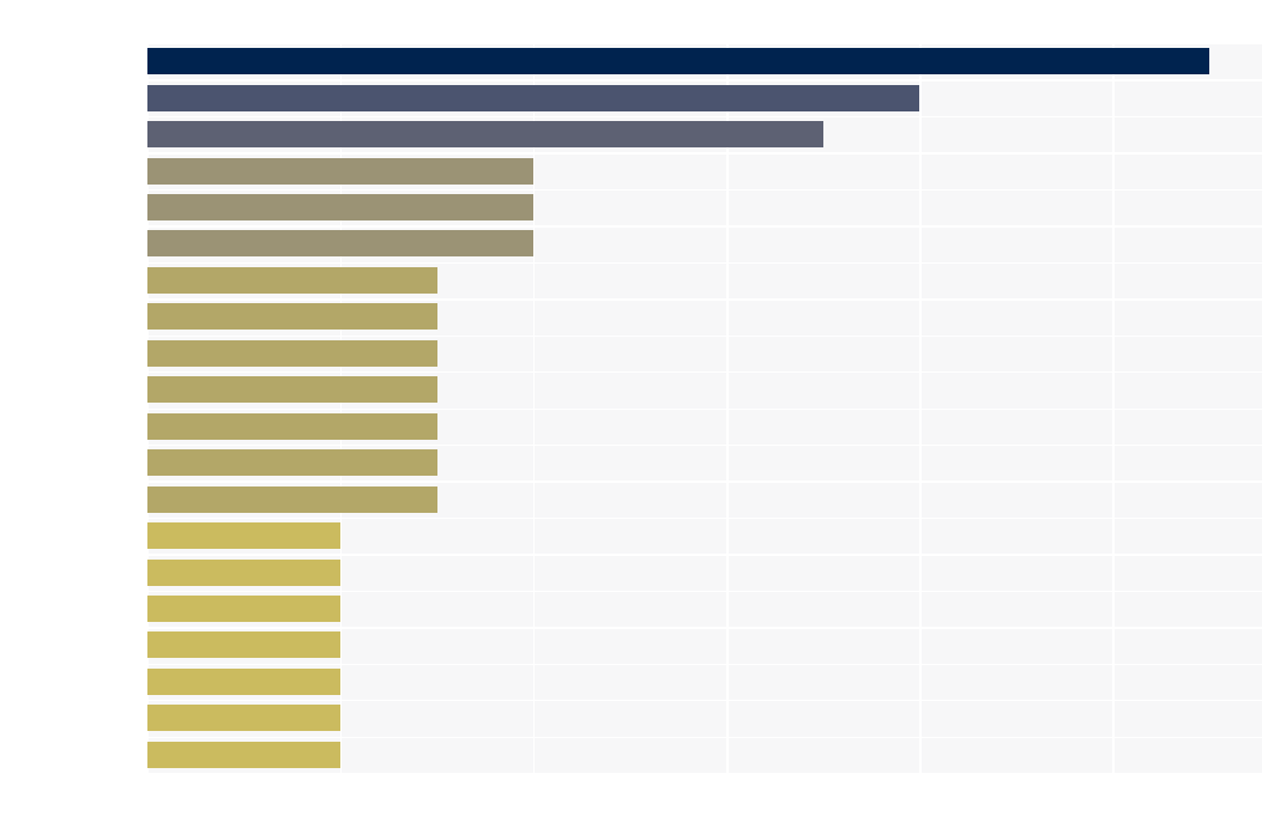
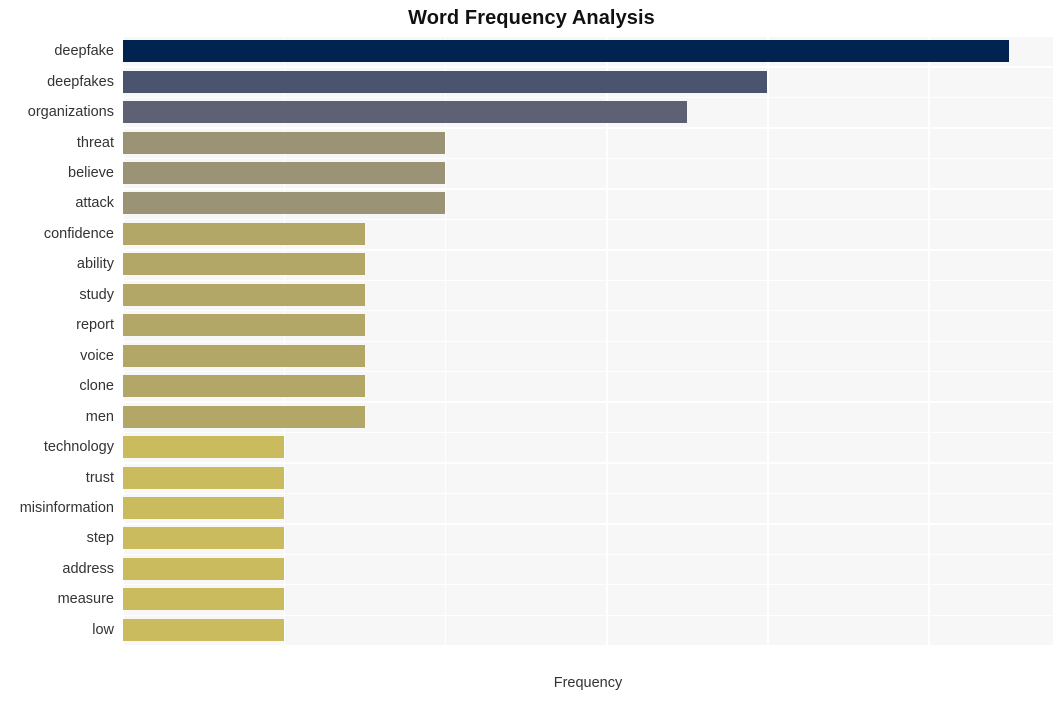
+ Word Frequency Analysis
+ deepfake
+ deepfakes
+ organizations
+ threat
+ believe
+ attack
+ confidence
+ ability
+ study
+ report
+ voice
+ clone
+ men
+ technology
+ trust
+ misinformation
+ step
+ address
+ measure
+ low
+ Frequency
